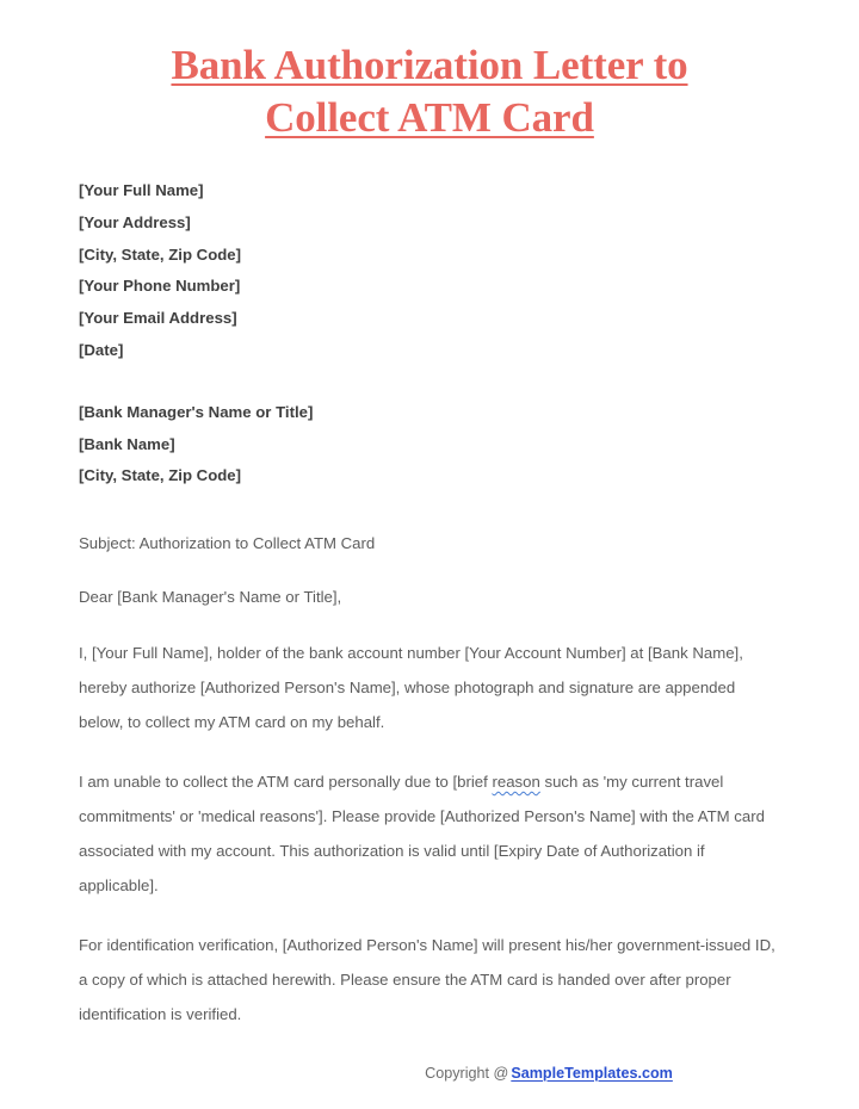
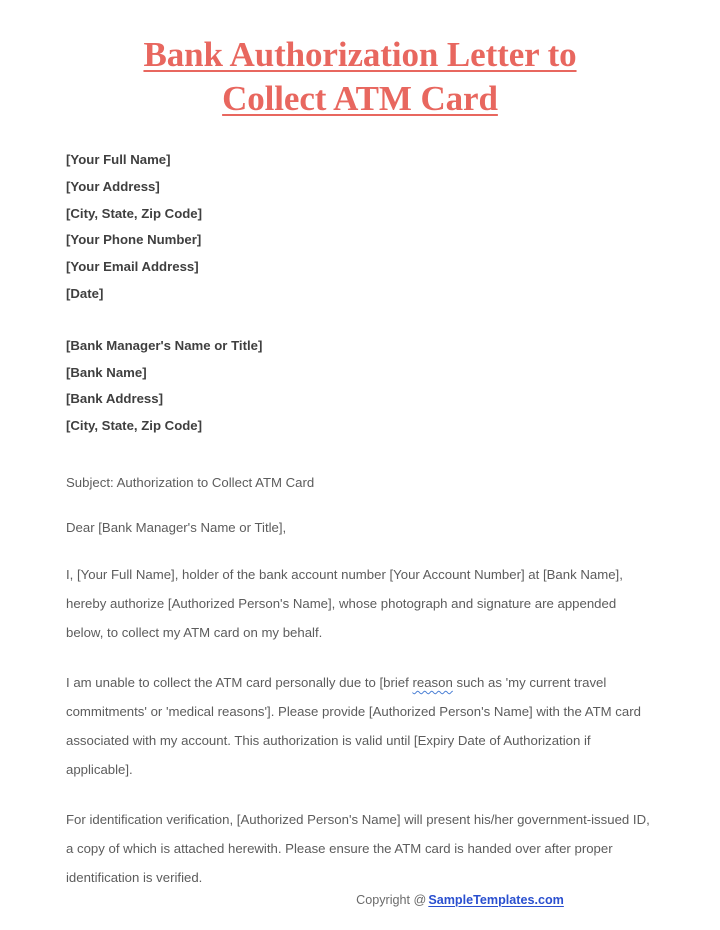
  Bank Authorization Letter to
  Collect ATM Card
  [Your Full Name]
  [Your Address]
  [City, State, Zip Code]
  [Your Phone Number]
  [Your Email Address]
  [Date]
  [Bank Manager's Name or Title]
  [Bank Name]
+ [Bank Address]
  [City, State, Zip Code]
  Subject: Authorization to Collect ATM Card
  Dear [Bank Manager's Name or Title],
  I, [Your Full Name], holder of the bank account number [Your Account Number] at [Bank Name], hereby authorize [Authorized Person's Name], whose photograph and signature are appended below, to collect my ATM card on my behalf.
  I am unable to collect the ATM card personally due to [brief reason such as 'my current travel commitments' or 'medical reasons']. Please provide [Authorized Person's Name] with the ATM card associated with my account. This authorization is valid until [Expiry Date of Authorization if applicable].
  For identification verification, [Authorized Person's Name] will present his/her government-issued ID, a copy of which is attached herewith. Please ensure the ATM card is handed over after proper identification is verified.
  Copyright @ SampleTemplates.com
